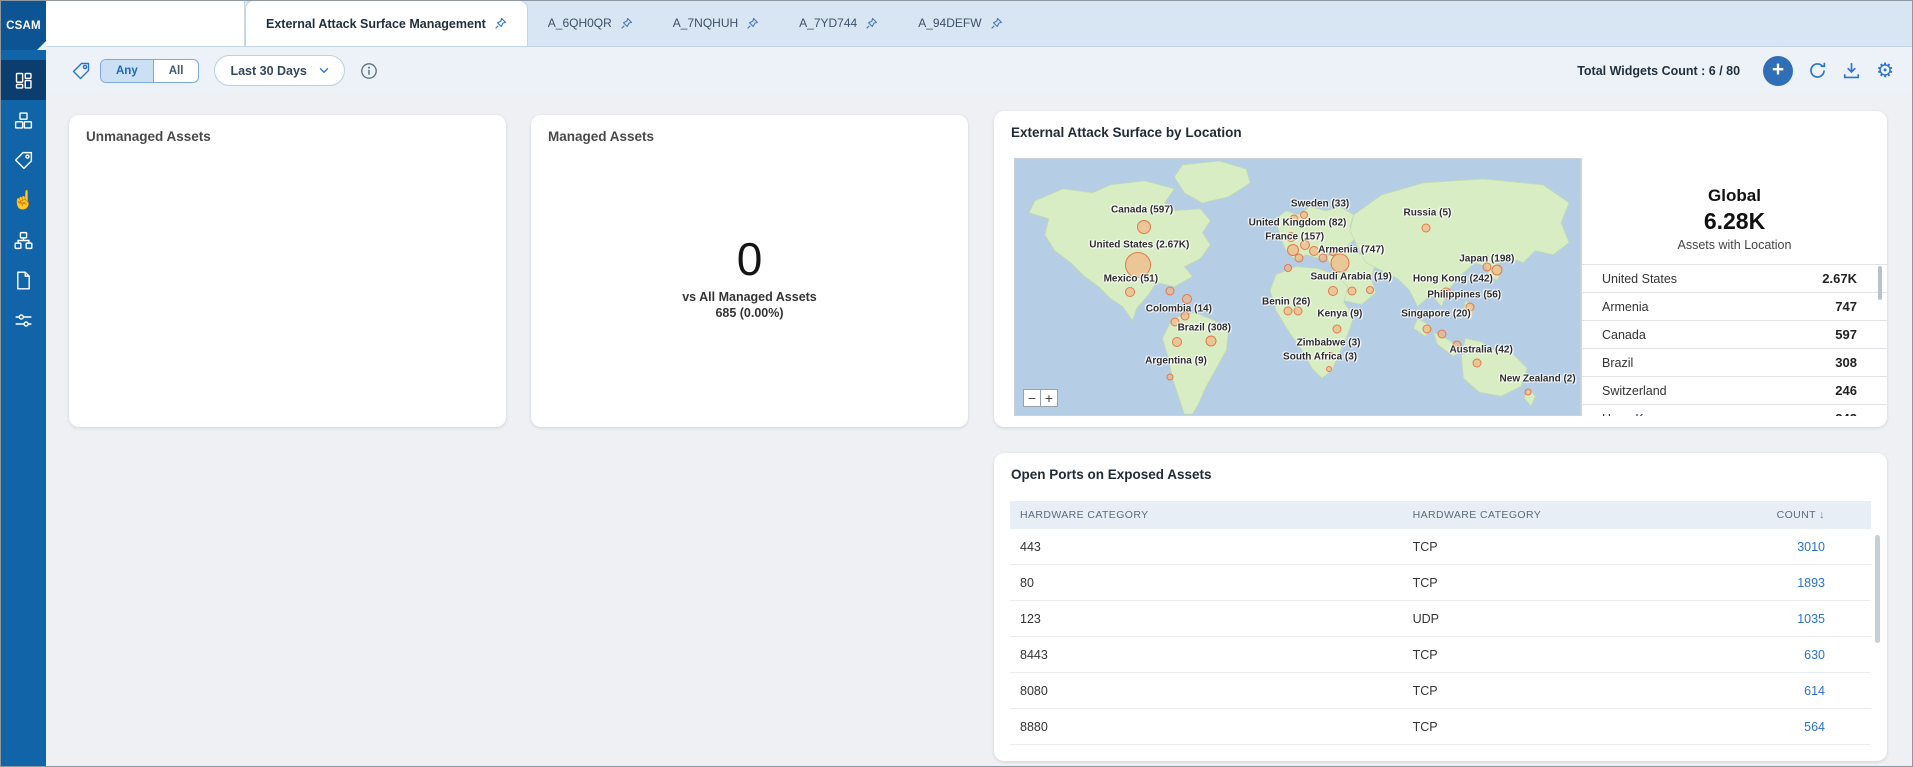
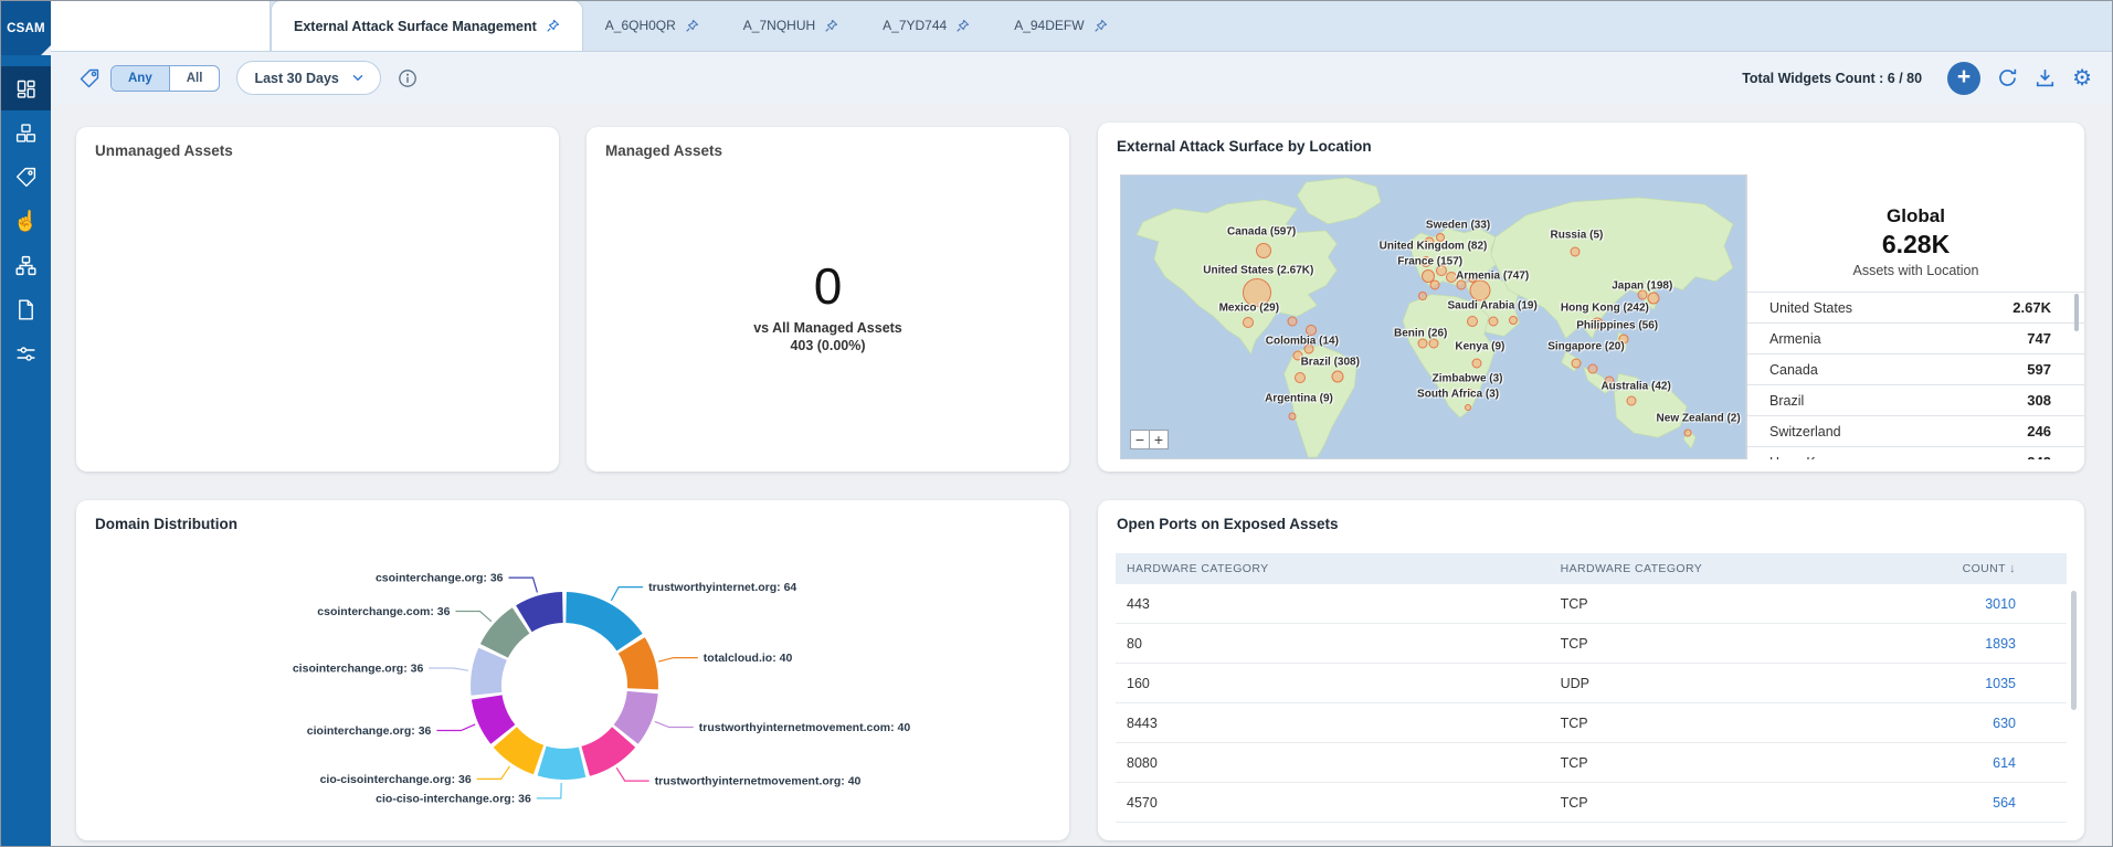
  CSAM
  ☝
  External Attack Surface Management
  A_6QH0QR
  A_7NQHUH
  A_7YD744
  A_94DEFW
  Any
  All
  Last 30 Days
  Total Widgets Count : 6 / 80
  +
  ⚙
  Unmanaged Assets
  Managed Assets
  0
  vs All Managed Assets
- 685 (0.00%)
+ 403 (0.00%)
  External Attack Surface by Location
  −
  +
  Canada (597)
  United States (2.67K)
- Mexico (51)
+ Mexico (29)
  Colombia (14)
  Brazil (308)
  Argentina (9)
  Sweden (33)
  United Kingdom (82)
  France (157)
  Armenia (747)
  Russia (5)
  Japan (198)
  Hong Kong (242)
  Philippines (56)
  Saudi Arabia (19)
  Benin (26)
  Kenya (9)
  Singapore (20)
  Zimbabwe (3)
  South Africa (3)
  Australia (42)
  New Zealand (2)
  Global
  6.28K
  Assets with Location
  United States
  2.67K
  Armenia
  747
  Canada
  597
  Brazil
  308
  Switzerland
  246
+ Domain Distribution
+ trustworthyinternet.org: 64
+ totalcloud.io: 40
+ trustworthyinternetmovement.com: 40
+ trustworthyinternetmovement.org: 40
+ cio-ciso-interchange.org: 36
+ cio-cisointerchange.org: 36
+ ciointerchange.org: 36
+ cisointerchange.org: 36
+ csointerchange.com: 36
+ csointerchange.org: 36
  Open Ports on Exposed Assets
  HARDWARE CATEGORY
  HARDWARE CATEGORY
  COUNT ↓
  443
  TCP
  3010
  80
  TCP
  1893
- 123
+ 160
  UDP
  1035
  8443
  TCP
  630
  8080
  TCP
  614
- 8880
+ 4570
  TCP
  564
